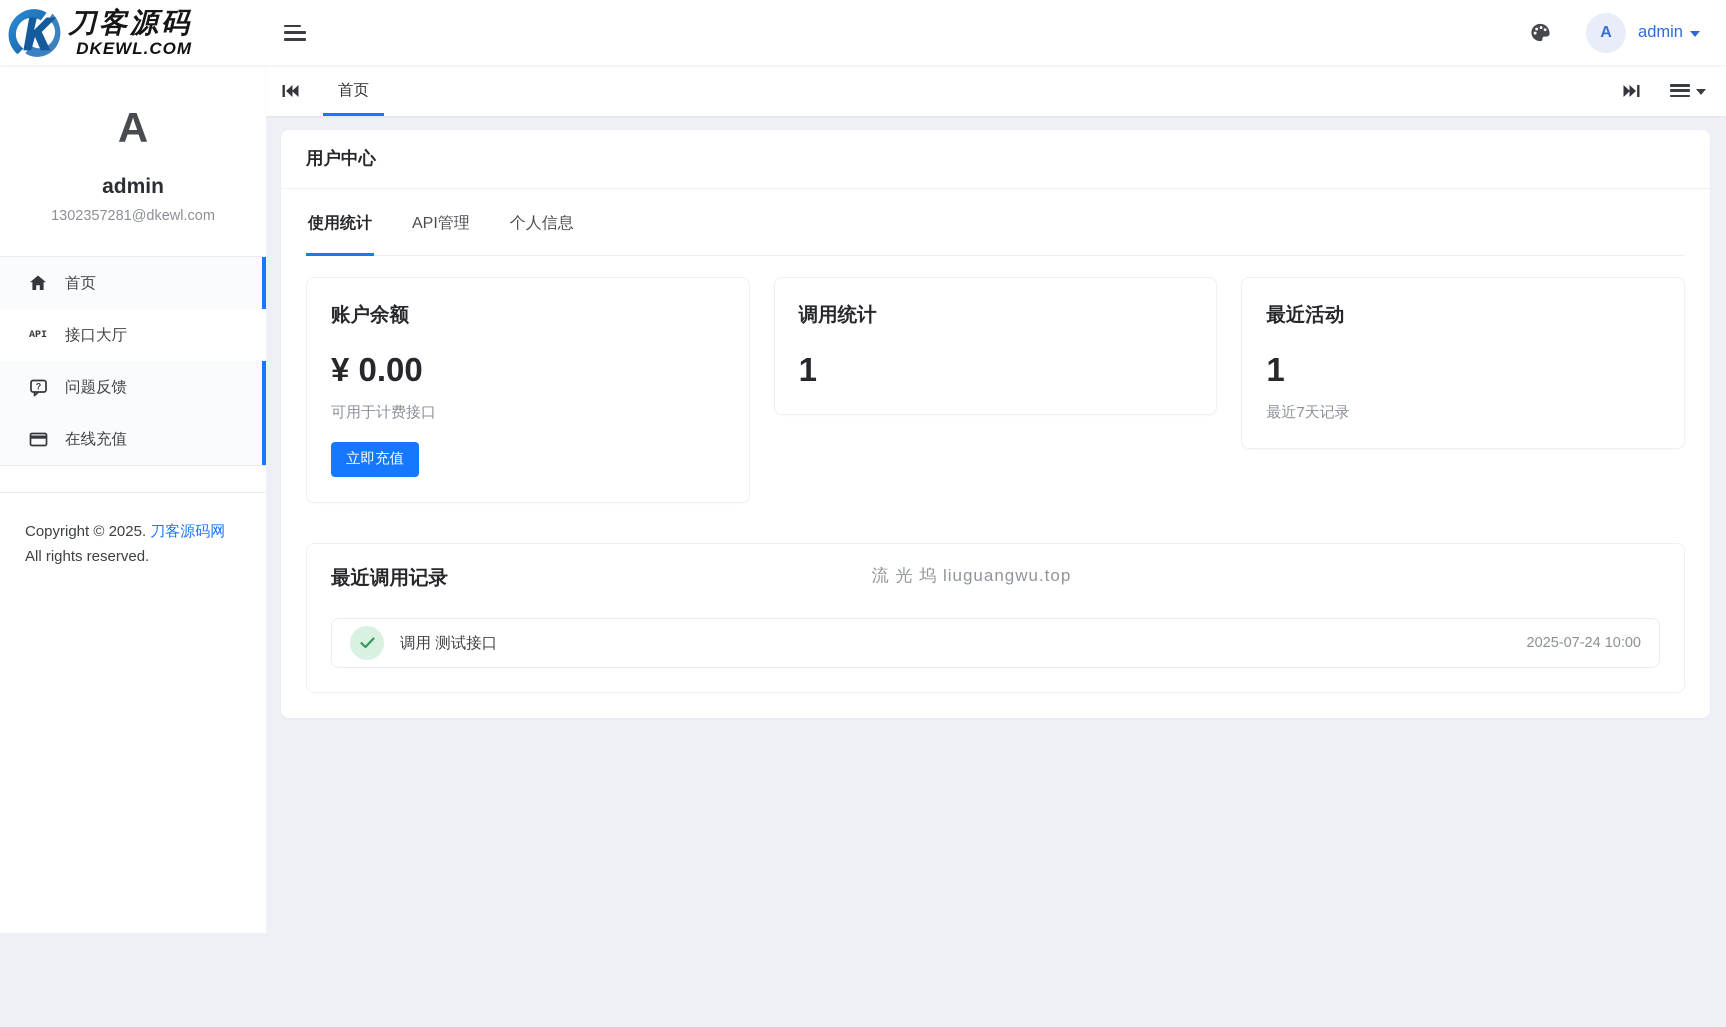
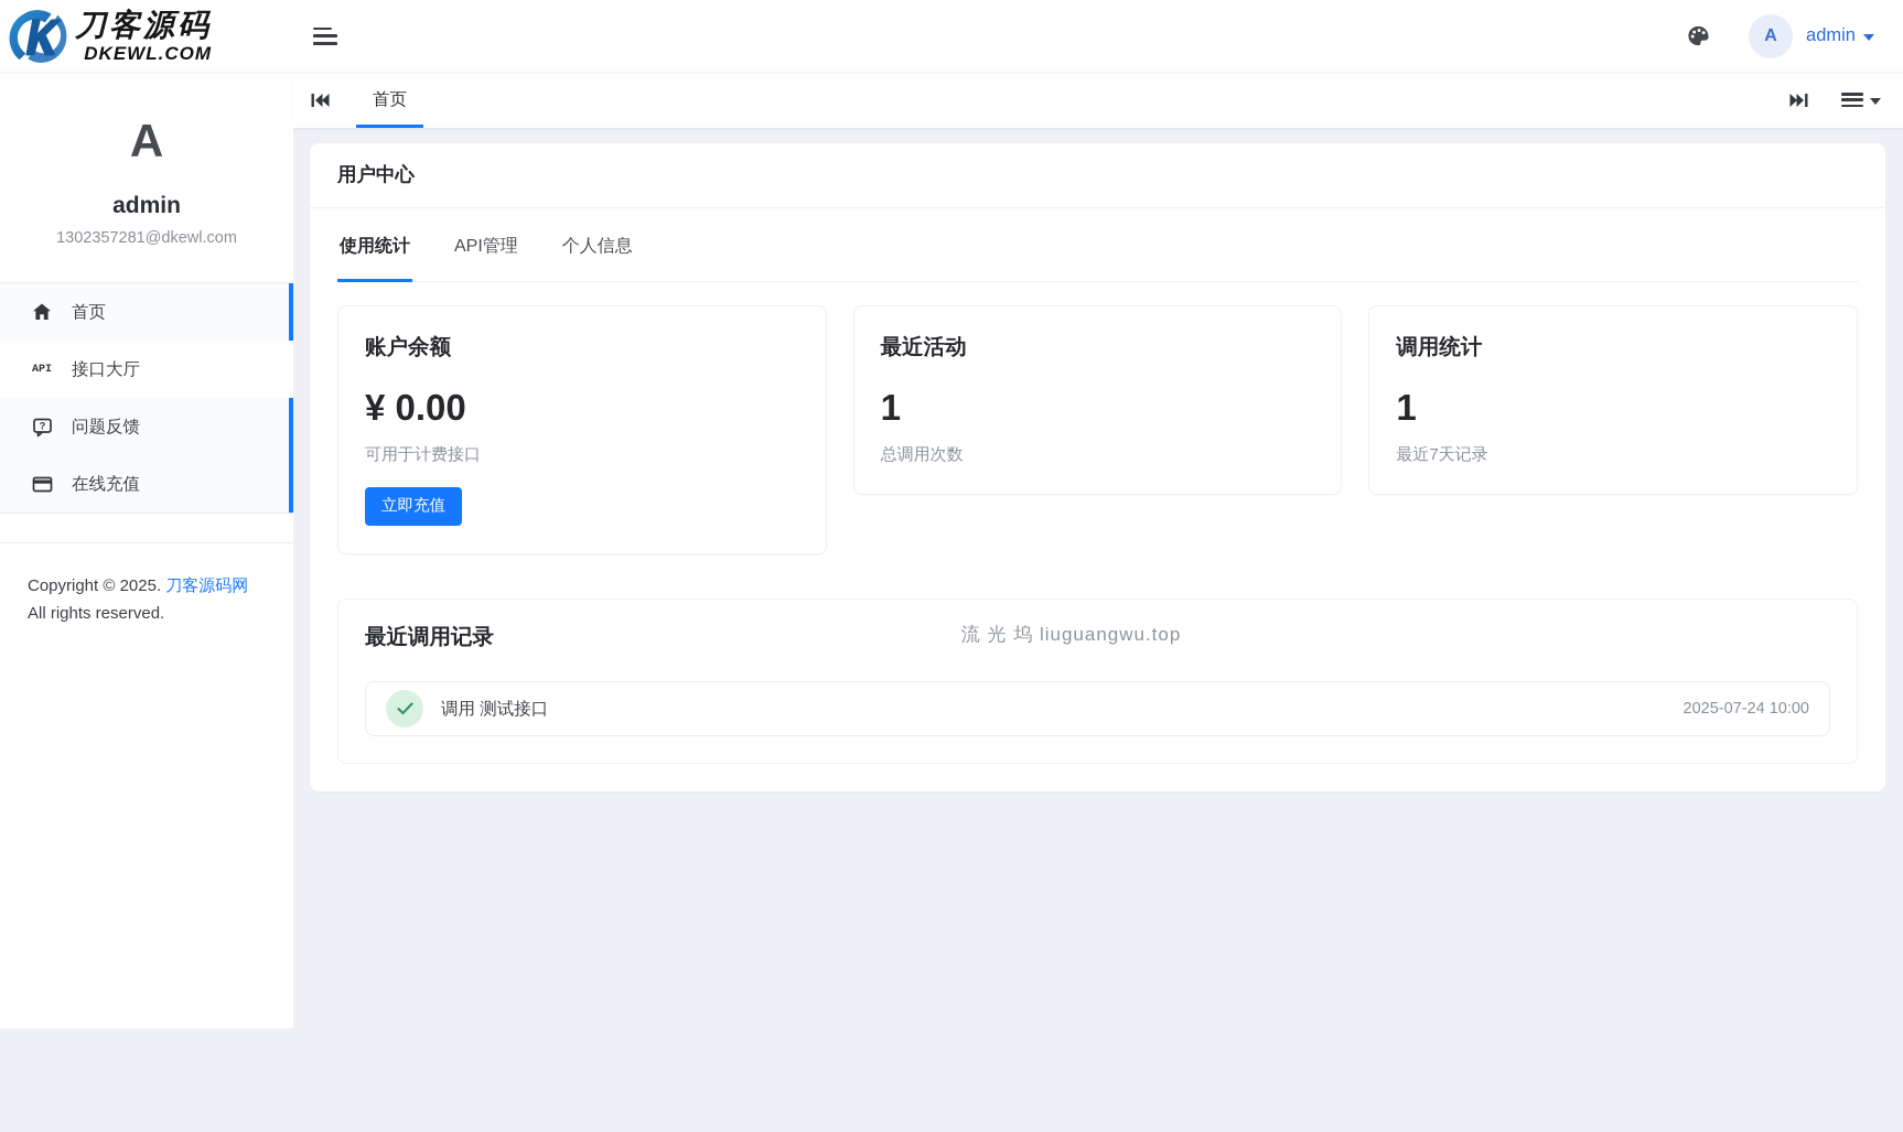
  刀客源码
  DKEWL.COM
  A
  admin
  A
  admin
  1302357281@dkewl.com
  首页
  API
  接口大厅
  ?
  问题反馈
  在线充值
  Copyright © 2025. 刀客源码网
  All rights reserved.
  首页
  用户中心
  使用统计
  API管理
  个人信息
  账户余额
  ¥ 0.00
  可用于计费接口
  立即充值
- 调用统计
+ 最近活动
  1
+ 总调用次数
- 最近活动
+ 调用统计
  1
  最近7天记录
  最近调用记录
  流 光 坞 liuguangwu.top
  调用 测试接口
  2025-07-24 10:00
